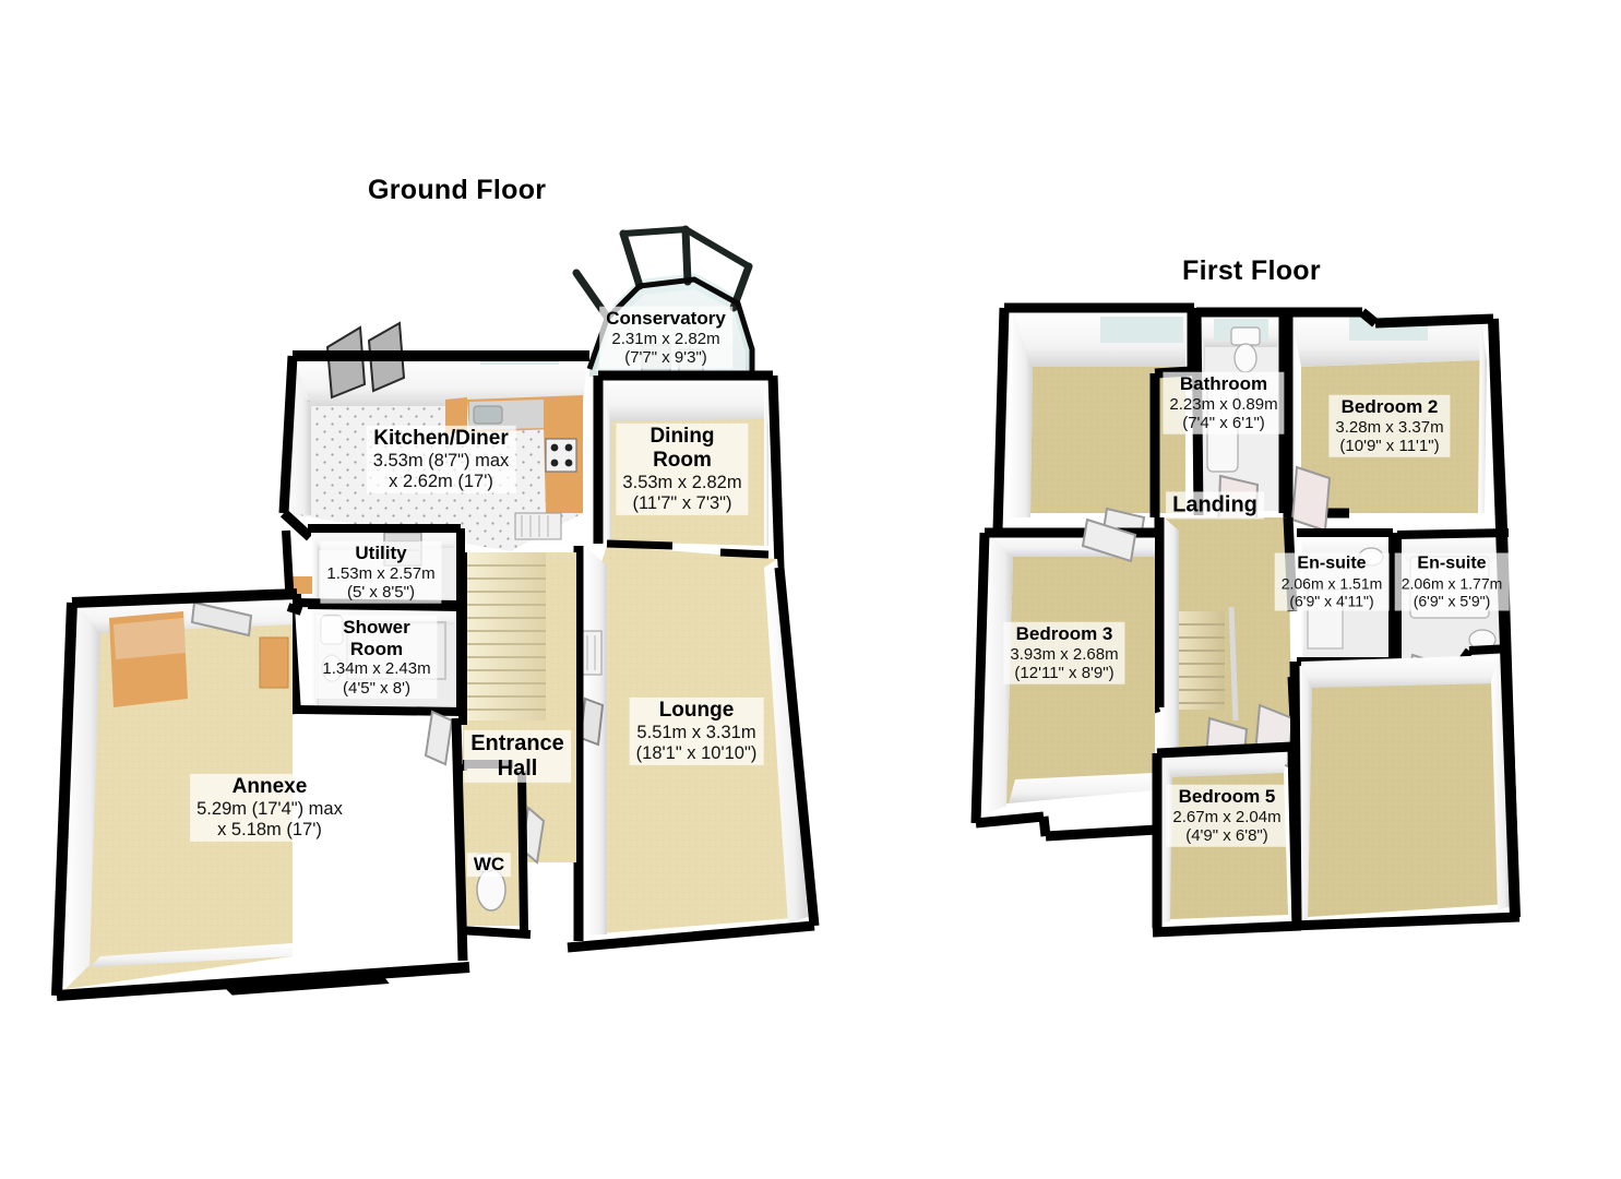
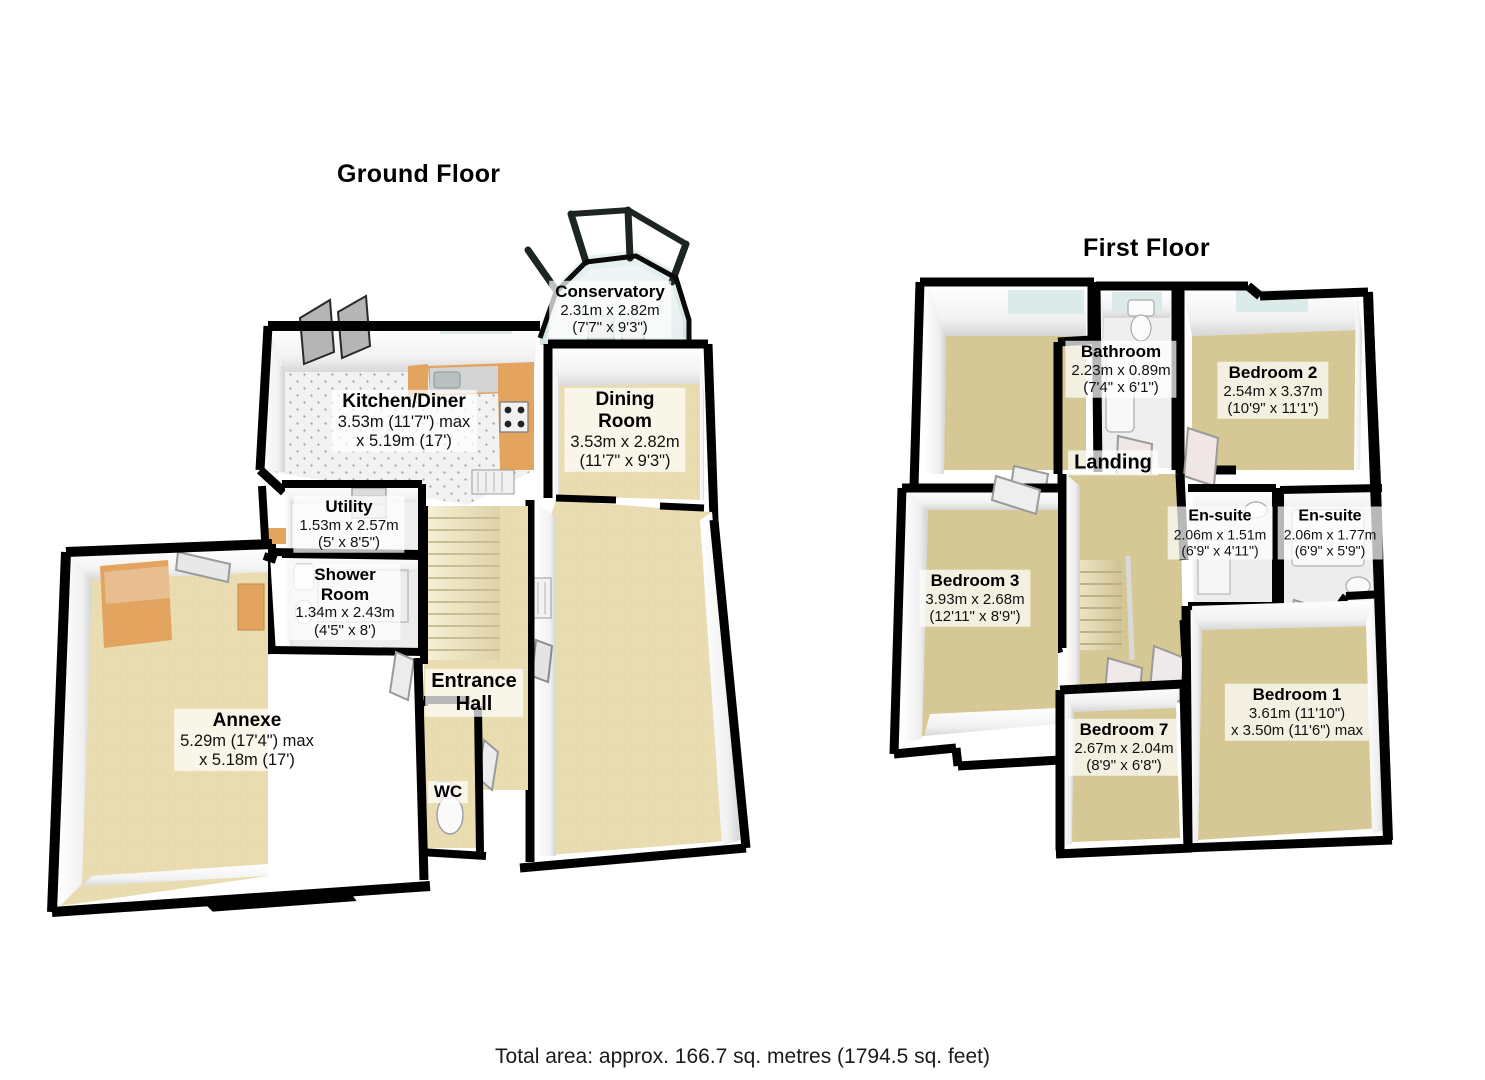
  Conservatory
  2.31m x 2.82m
  (7'7" x 9'3")
  Kitchen/Diner
- 3.53m (8'7") max
+ 3.53m (11'7") max
- x 2.62m (17')
+ x 5.19m (17')
  Dining
  Room
  3.53m x 2.82m
- (11'7" x 7'3")
+ (11'7" x 9'3")
  Utility
  1.53m x 2.57m
  (5' x 8'5")
  Shower
  Room
  1.34m x 2.43m
  (4'5" x 8')
- Lounge
- 5.51m x 3.31m
- (18'1" x 10'10")
  Entrance
  Hall
  Annexe
  5.29m (17'4") max
  x 5.18m (17')
  WC
  Bathroom
  2.23m x 0.89m
  (7'4" x 6'1")
  Bedroom 2
- 3.28m x 3.37m
+ 2.54m x 3.37m
  (10'9" x 11'1")
  Landing
  Bedroom 3
  3.93m x 2.68m
  (12'11" x 8'9")
  En-suite
  2.06m x 1.51m
  (6'9" x 4'11")
  En-suite
  2.06m x 1.77m
  (6'9" x 5'9")
- Bedroom 5
+ Bedroom 7
  2.67m x 2.04m
- (4'9" x 6'8")
+ (8'9" x 6'8")
+ Bedroom 1
+ 3.61m (11'10")
+ x 3.50m (11'6") max
  Ground Floor
  First Floor
+ Total area: approx. 166.7 sq. metres (1794.5 sq. feet)
